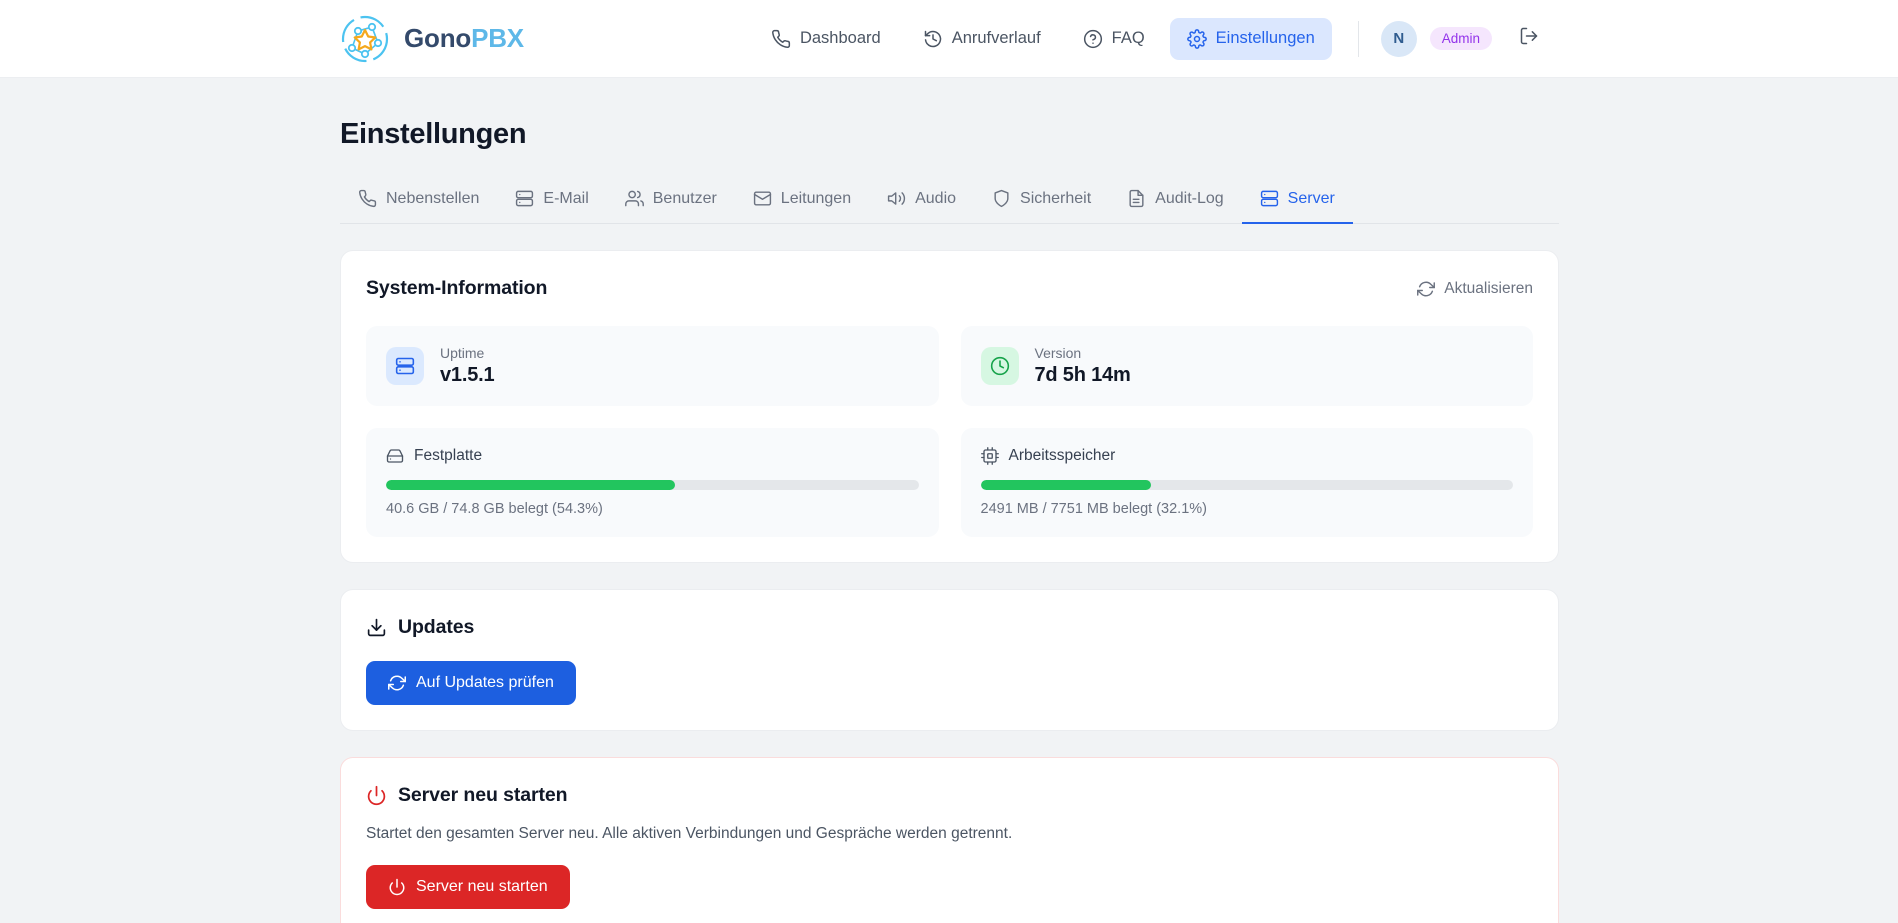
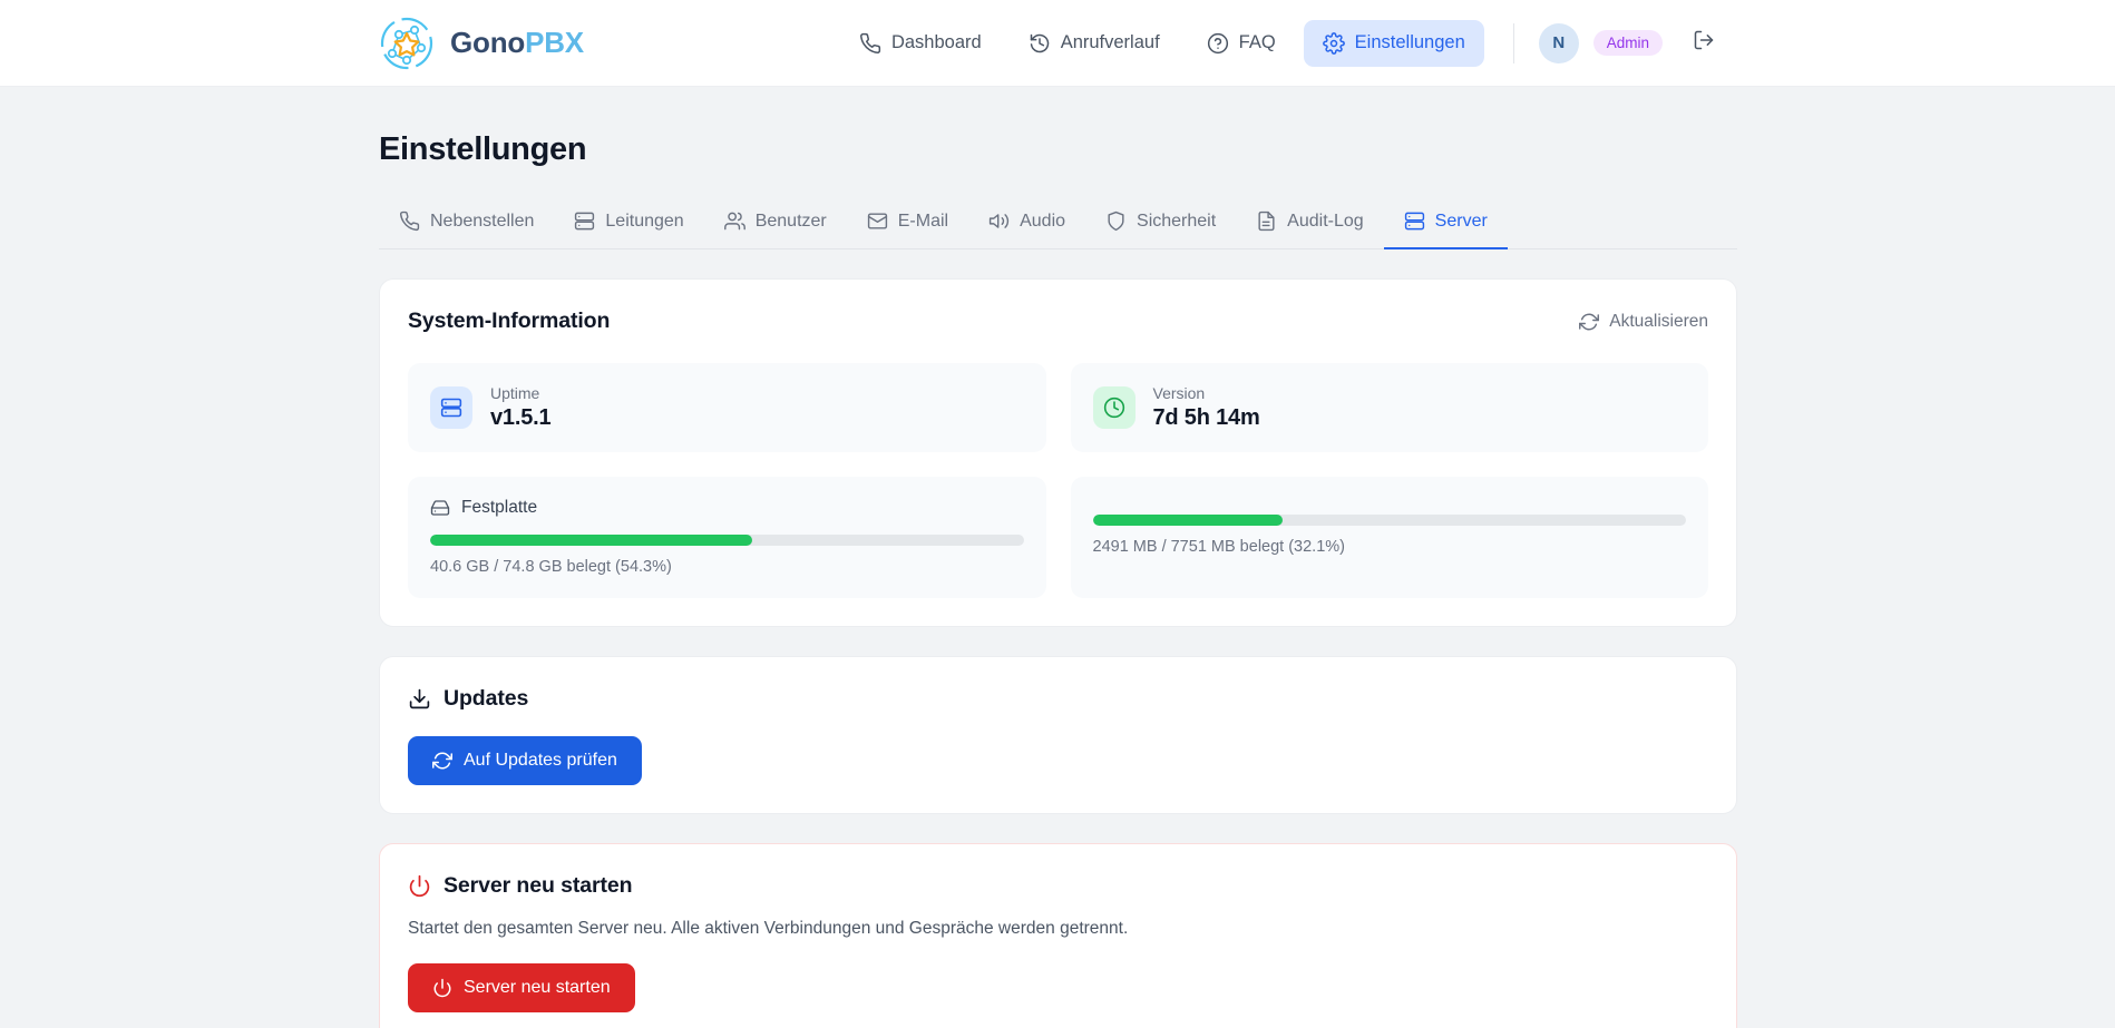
  GonoPBX
  Dashboard
  Anrufverlauf
  FAQ
  Einstellungen
  N
  Admin
  Einstellungen
  Nebenstellen
- E-Mail
+ Leitungen
  Benutzer
- Leitungen
+ E-Mail
  Audio
  Sicherheit
  Audit-Log
  Server
  System-Information
  Aktualisieren
  Uptime
  v1.5.1
  Version
  7d 5h 14m
  Festplatte
  40.6 GB / 74.8 GB belegt (54.3%)
- Arbeitsspeicher
  2491 MB / 7751 MB belegt (32.1%)
  Updates
  Auf Updates prüfen
  Server neu starten
  Startet den gesamten Server neu. Alle aktiven Verbindungen und Gespräche werden getrennt.
  Server neu starten
